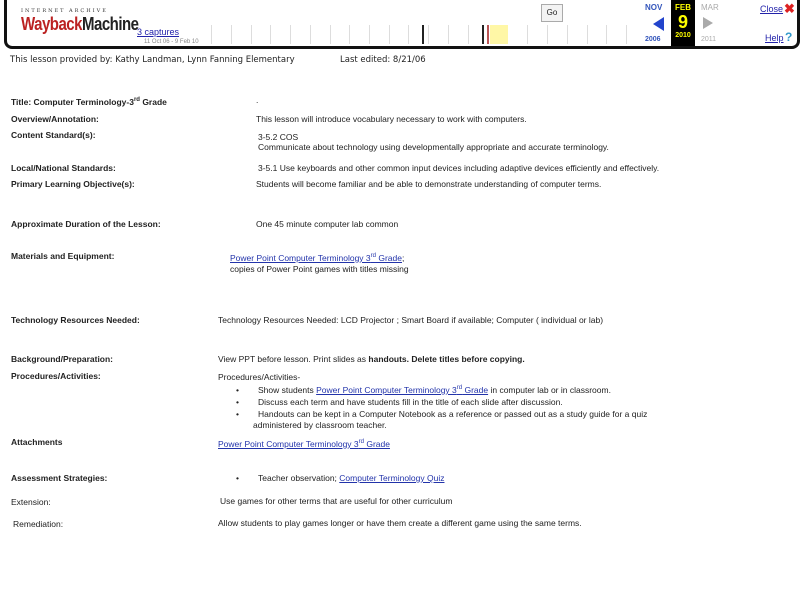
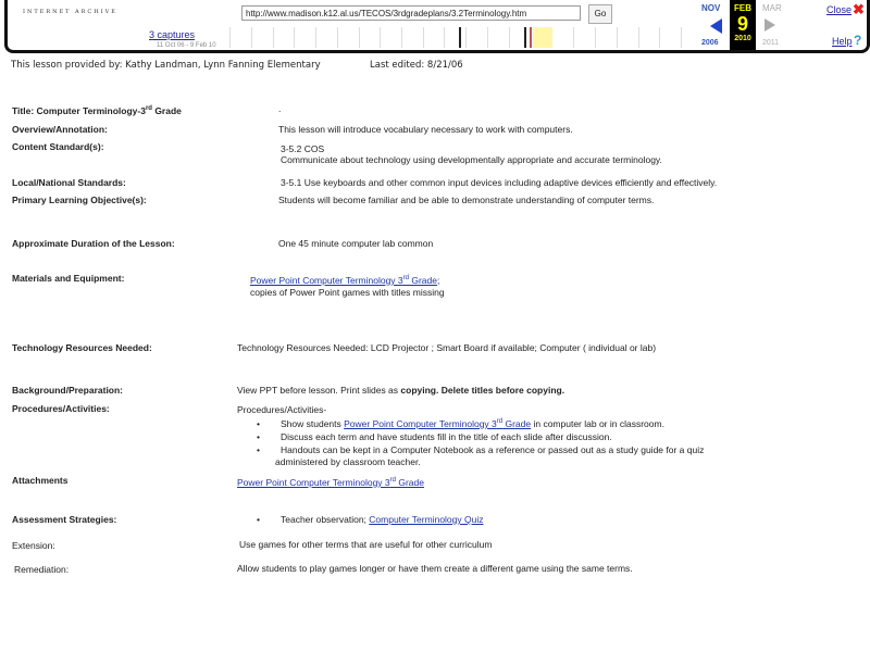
- WaybackMachine
  3 captures
+ http://www.madison.k12.al.us/TECOS/3rdgradeplans/3.2Terminology.htm
  Go
  NOV
  FEB
  9
  MAR
  Close
  ✖
  Help
  ?
  This lesson provided by: Kathy Landman, Lynn Fanning Elementary
  Last edited: 8/21/06
  Title: Computer Terminology-3 Grade
  .
  Overview/Annotation:
  This lesson will introduce vocabulary necessary to work with computers.
  Content Standard(s):
  3-5.2 COS
  Communicate about technology using developmentally appropriate and accurate terminology.
  Local/National Standards:
  3-5.1 Use keyboards and other common input devices including adaptive devices efficiently and effectively.
  Primary Learning Objective(s):
  Students will become familiar and be able to demonstrate understanding of computer terms.
  Approximate Duration of the Lesson:
  One 45 minute computer lab common
  Materials and Equipment:
  Power Point Computer Terminology 3 Grade;
  copies of Power Point games with titles missing
  Technology Resources Needed:
  Technology Resources Needed: LCD Projector ; Smart Board if available; Computer ( individual or lab)
  Background/Preparation:
- View PPT before lesson. Print slides as handouts. Delete titles before copying.
+ View PPT before lesson. Print slides as copying. Delete titles before copying.
  Procedures/Activities:
  Procedures/Activities-
  •
  Show students Power Point Computer Terminology 3 Grade in computer lab or in classroom.
  •
  Discuss each term and have students fill in the title of each slide after discussion.
  •
  Handouts can be kept in a Computer Notebook as a reference or passed out as a study guide for a quiz
  administered by classroom teacher.
  Attachments
  Power Point Computer Terminology 3 Grade
  Assessment Strategies:
  •
  Teacher observation; Computer Terminology Quiz
  Extension:
  Use games for other terms that are useful for other curriculum
  Remediation:
  Allow students to play games longer or have them create a different game using the same terms.
